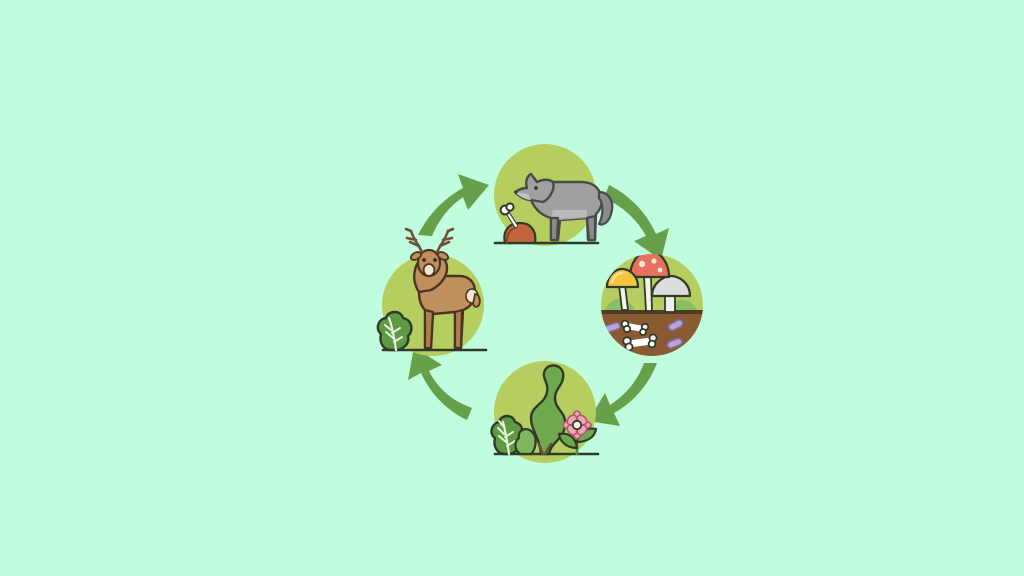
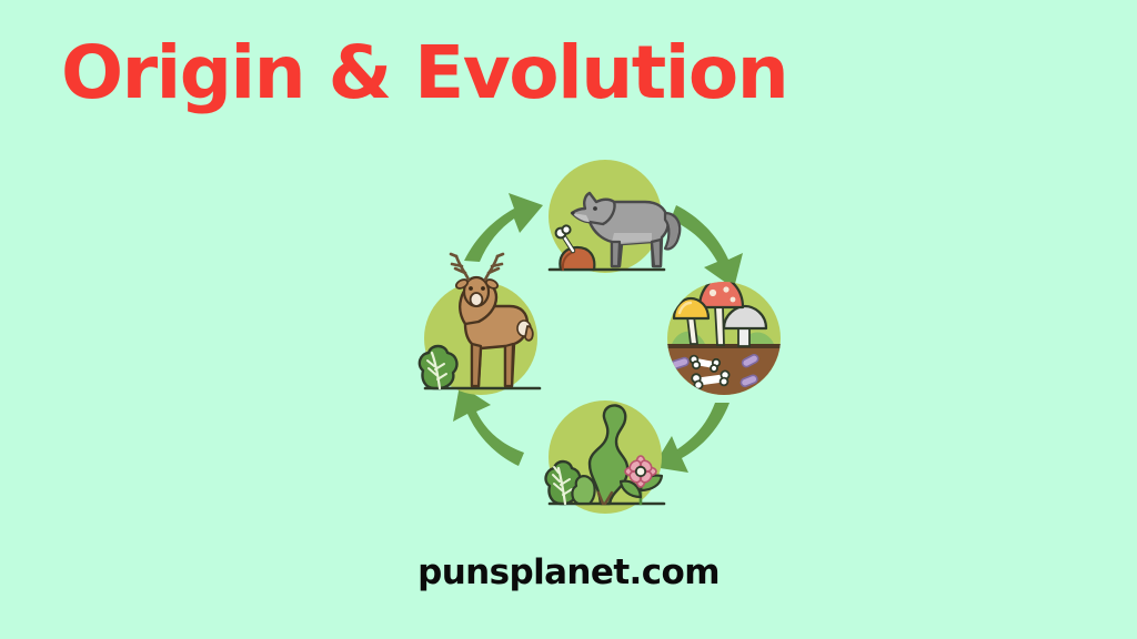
+ Origin & Evolution
+ punsplanet.com
